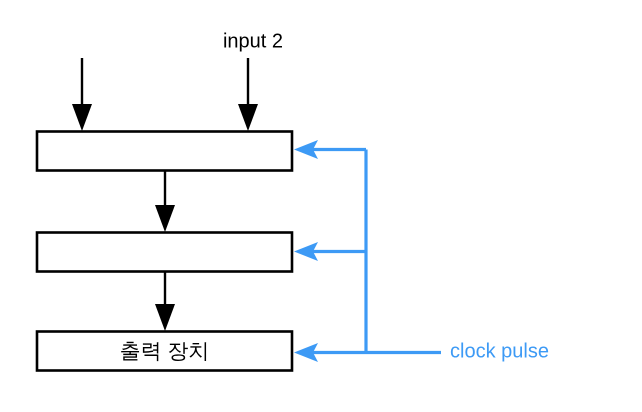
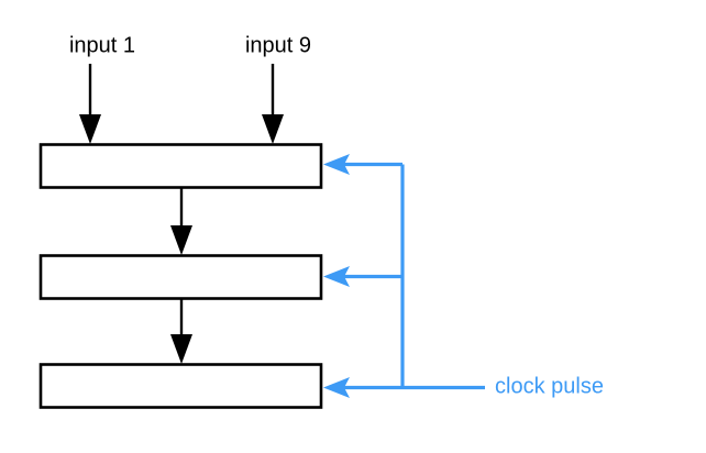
+ input 1
- input 2
+ input 9
- 출력 장치
  clock pulse
